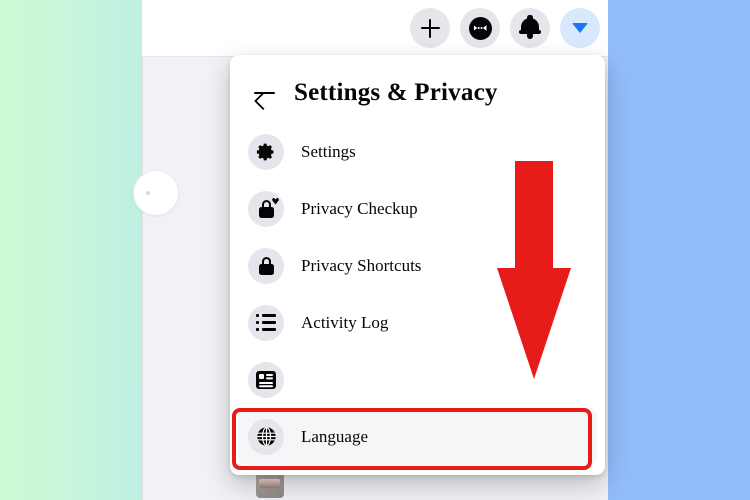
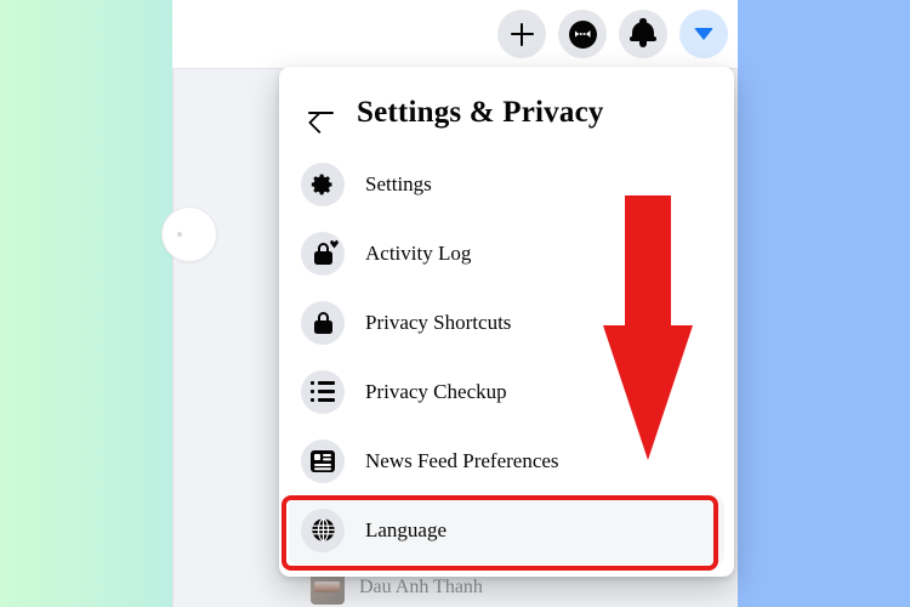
+ Dau Anh Thanh
  Settings & Privacy
  Settings
- Privacy Checkup
+ Activity Log
  Privacy Shortcuts
- Activity Log
+ Privacy Checkup
+ News Feed Preferences
  Language
